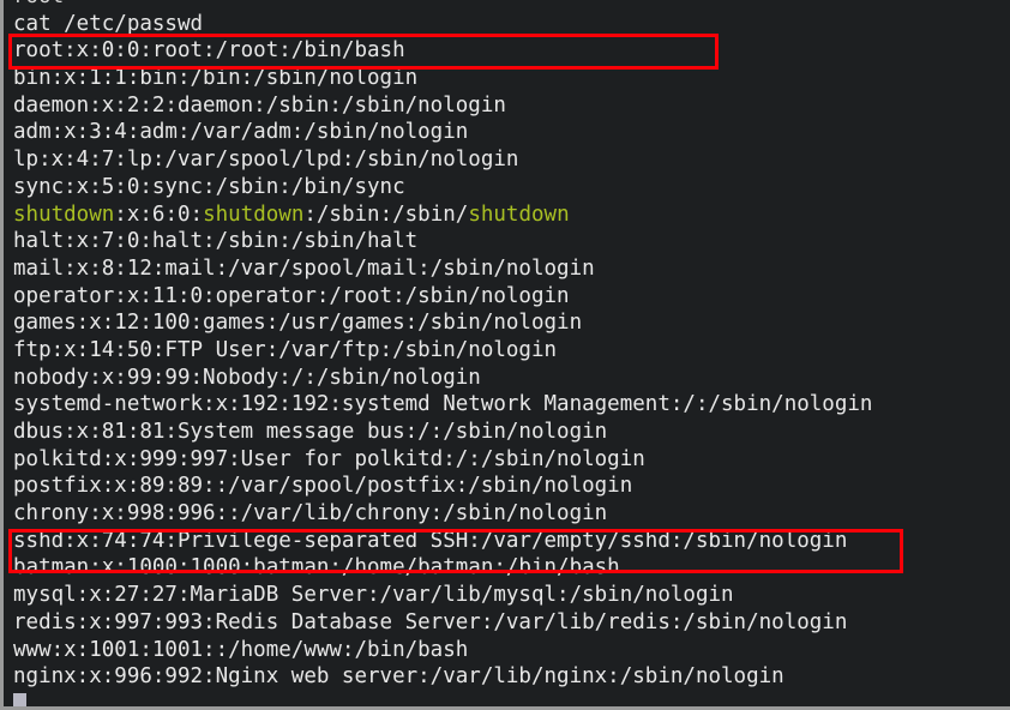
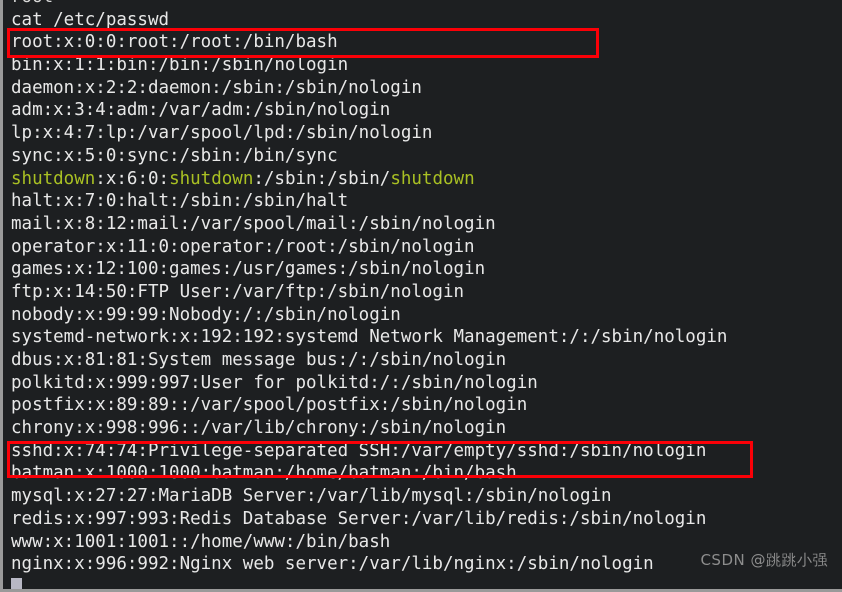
  cat /etc/passwd
  root:x:0:0:root:/root:/bin/bash
  bin:x:1:1:bin:/bin:/sbin/nologin
  daemon:x:2:2:daemon:/sbin:/sbin/nologin
  adm:x:3:4:adm:/var/adm:/sbin/nologin
  lp:x:4:7:lp:/var/spool/lpd:/sbin/nologin
  sync:x:5:0:sync:/sbin:/bin/sync
  shutdown:x:6:0:shutdown:/sbin:/sbin/shutdown
  halt:x:7:0:halt:/sbin:/sbin/halt
  mail:x:8:12:mail:/var/spool/mail:/sbin/nologin
  operator:x:11:0:operator:/root:/sbin/nologin
  games:x:12:100:games:/usr/games:/sbin/nologin
  ftp:x:14:50:FTP User:/var/ftp:/sbin/nologin
  nobody:x:99:99:Nobody:/:/sbin/nologin
  systemd-network:x:192:192:systemd Network Management:/:/sbin/nologin
  dbus:x:81:81:System message bus:/:/sbin/nologin
  polkitd:x:999:997:User for polkitd:/:/sbin/nologin
  postfix:x:89:89::/var/spool/postfix:/sbin/nologin
  chrony:x:998:996::/var/lib/chrony:/sbin/nologin
  sshd:x:74:74:Privilege-separated SSH:/var/empty/sshd:/sbin/nologin
  batman:x:1000:1000:batman:/home/batman:/bin/bash
  mysql:x:27:27:MariaDB Server:/var/lib/mysql:/sbin/nologin
  redis:x:997:993:Redis Database Server:/var/lib/redis:/sbin/nologin
  www:x:1001:1001::/home/www:/bin/bash
  nginx:x:996:992:Nginx web server:/var/lib/nginx:/sbin/nologin
+ CSDN @跳跳小强
